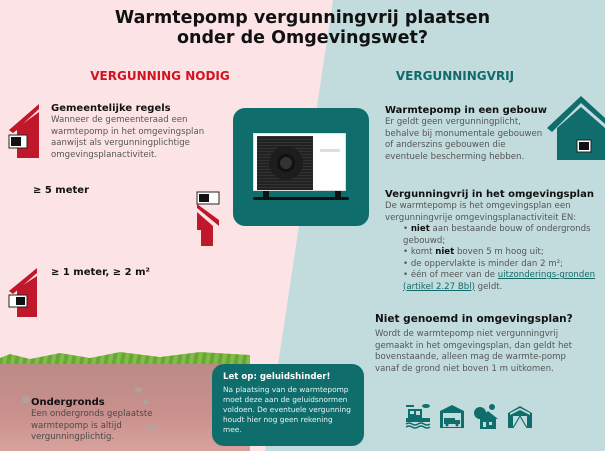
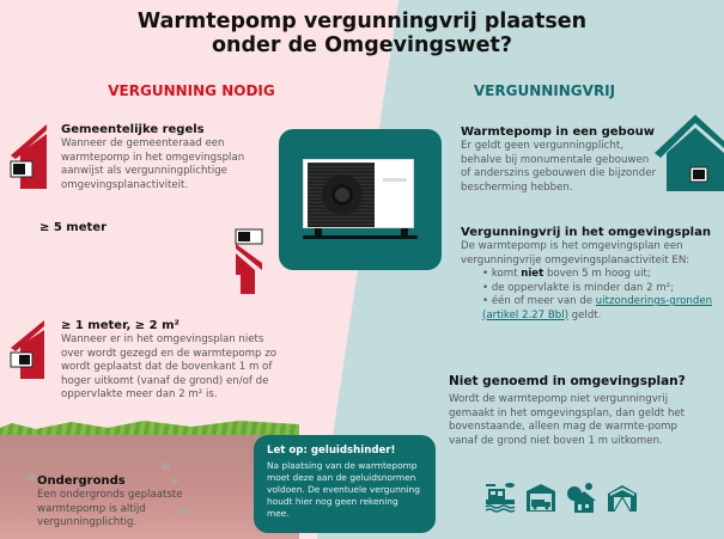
  Warmtepomp vergunningvrij plaatsen
  onder de Omgevingswet?
  VERGUNNING NODIG
  VERGUNNINGVRIJ
  Gemeentelijke regels
  Wanneer de gemeenteraad een warmtepomp in het omgevingsplan aanwijst als vergunningplichtige omgevingsplanactiviteit.
  ≥ 5 meter
  ≥ 1 meter, ≥ 2 m²
+ Wanneer er in het omgevingsplan niets over wordt gezegd en de warmtepomp zo wordt geplaatst dat de bovenkant 1 m of hoger uitkomt (vanaf de grond) en/of de oppervlakte meer dan 2 m² is.
  Ondergronds
  Een ondergronds geplaatste warmtepomp is altijd vergunningplichtig.
  Warmtepomp in een gebouw
- Er geldt geen vergunningplicht, behalve bij monumentale gebouwen of anderszins gebouwen die eventuele bescherming hebben.
+ Er geldt geen vergunningplicht, behalve bij monumentale gebouwen of anderszins gebouwen die bijzonder bescherming hebben.
  Vergunningvrij in het omgevingsplan
  De warmtepomp is het omgevingsplan een vergunningvrije omgevingsplanactiviteit EN:
- niet aan bestaande bouw of ondergronds gebouwd;
  komt niet boven 5 m hoog uit;
  de oppervlakte is minder dan 2 m²;
  één of meer van de uitzonderings-gronden (artikel 2.27 Bbl) geldt.
  Niet genoemd in omgevingsplan?
  Wordt de warmtepomp niet vergunningvrij gemaakt in het omgevingsplan, dan geldt het bovenstaande, alleen mag de warmte-pomp vanaf de grond niet boven 1 m uitkomen.
  Let op: geluidshinder!
  Na plaatsing van de warmtepomp moet deze aan de geluidsnormen voldoen. De eventuele vergunning houdt hier nog geen rekening mee.
